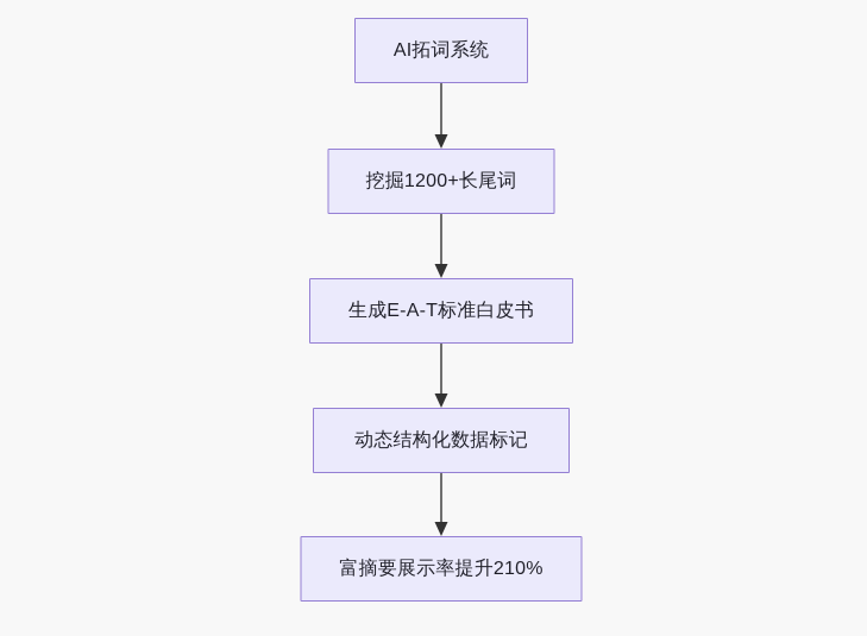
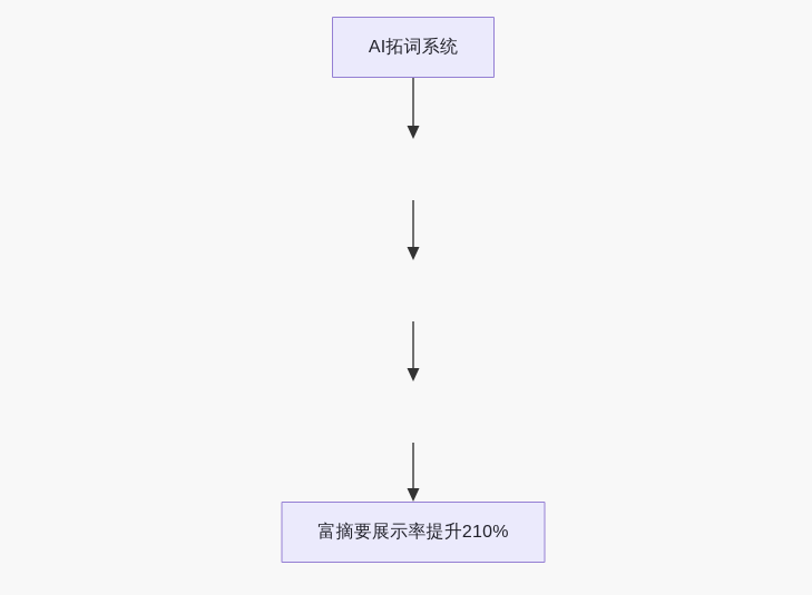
  AI拓词系统
- 挖掘1200+长尾词
- 生成E-A-T标准白皮书
- 动态结构化数据标记
  富摘要展示率提升210%
